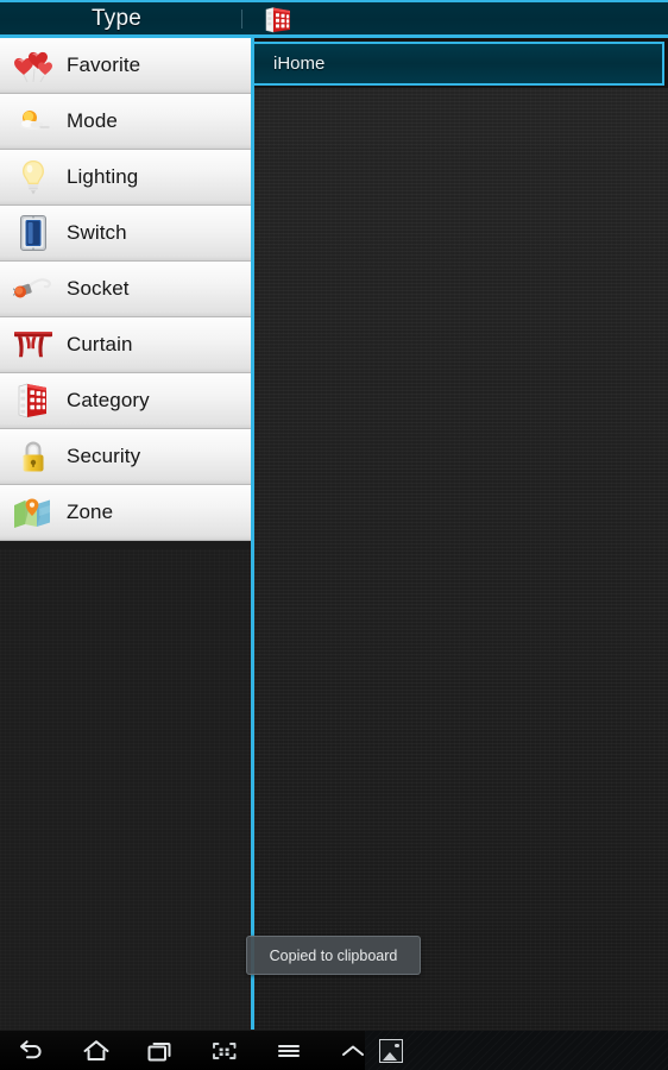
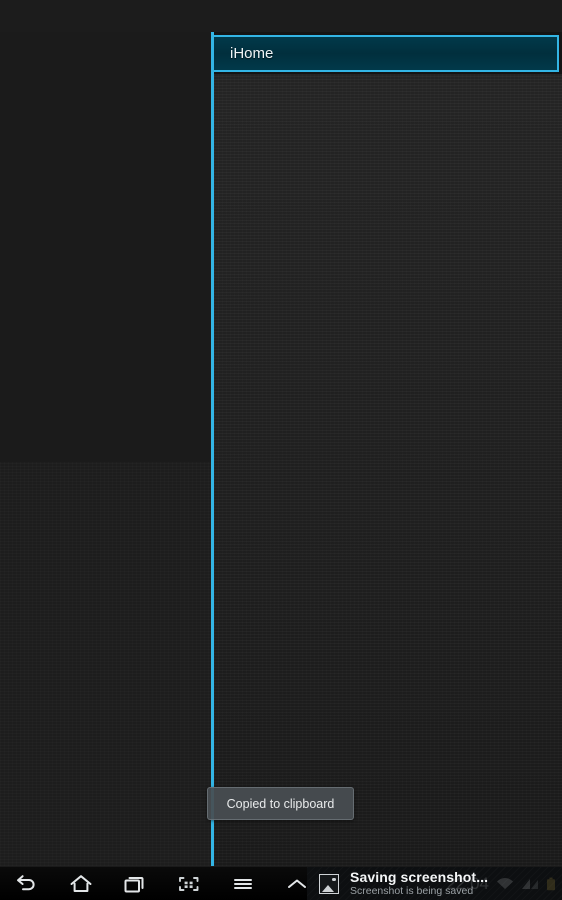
- Type
- Favorite
- Mode
- Lighting
- Switch
- Socket
- Curtain
- Category
- Security
- Zone
  iHome
  Copied to clipboard
+ 22:04
+ Saving screenshot...
+ Screenshot is being saved
